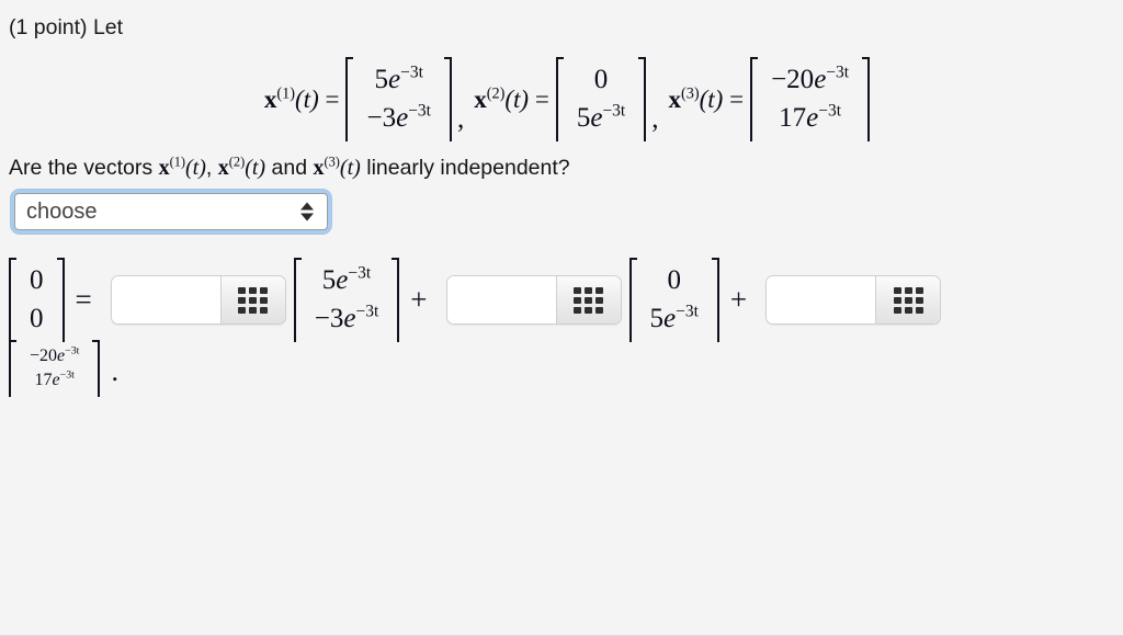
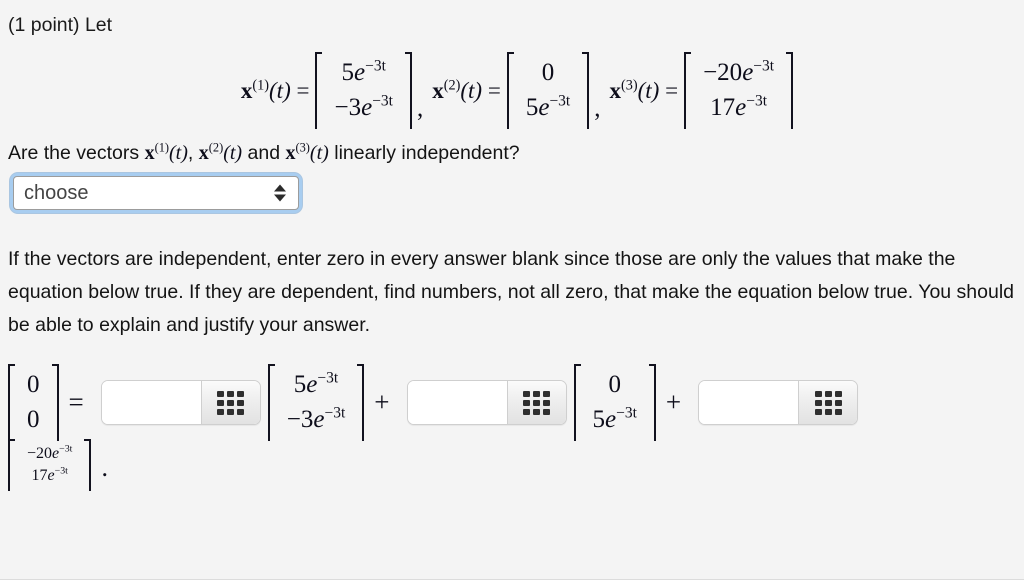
  (1 point) Let
  x(1)(t) =
  5e−3t
  −3e−3t
  ,
  x(2)(t) =
  0
  5e−3t
  ,
  x(3)(t) =
  −20e−3t
  17e−3t
  Are the vectors x(1)(t), x(2)(t) and x(3)(t) linearly independent?
  choose
+ If the vectors are independent, enter zero in every answer blank since those are only the values that make the equation below true. If they are dependent, find numbers, not all zero, that make the equation below true. You should be able to explain and justify your answer.
  0
  0
  =
  5e−3t
  −3e−3t
  +
  0
  5e−3t
  +
  −20e−3t
  17e−3t
  .
